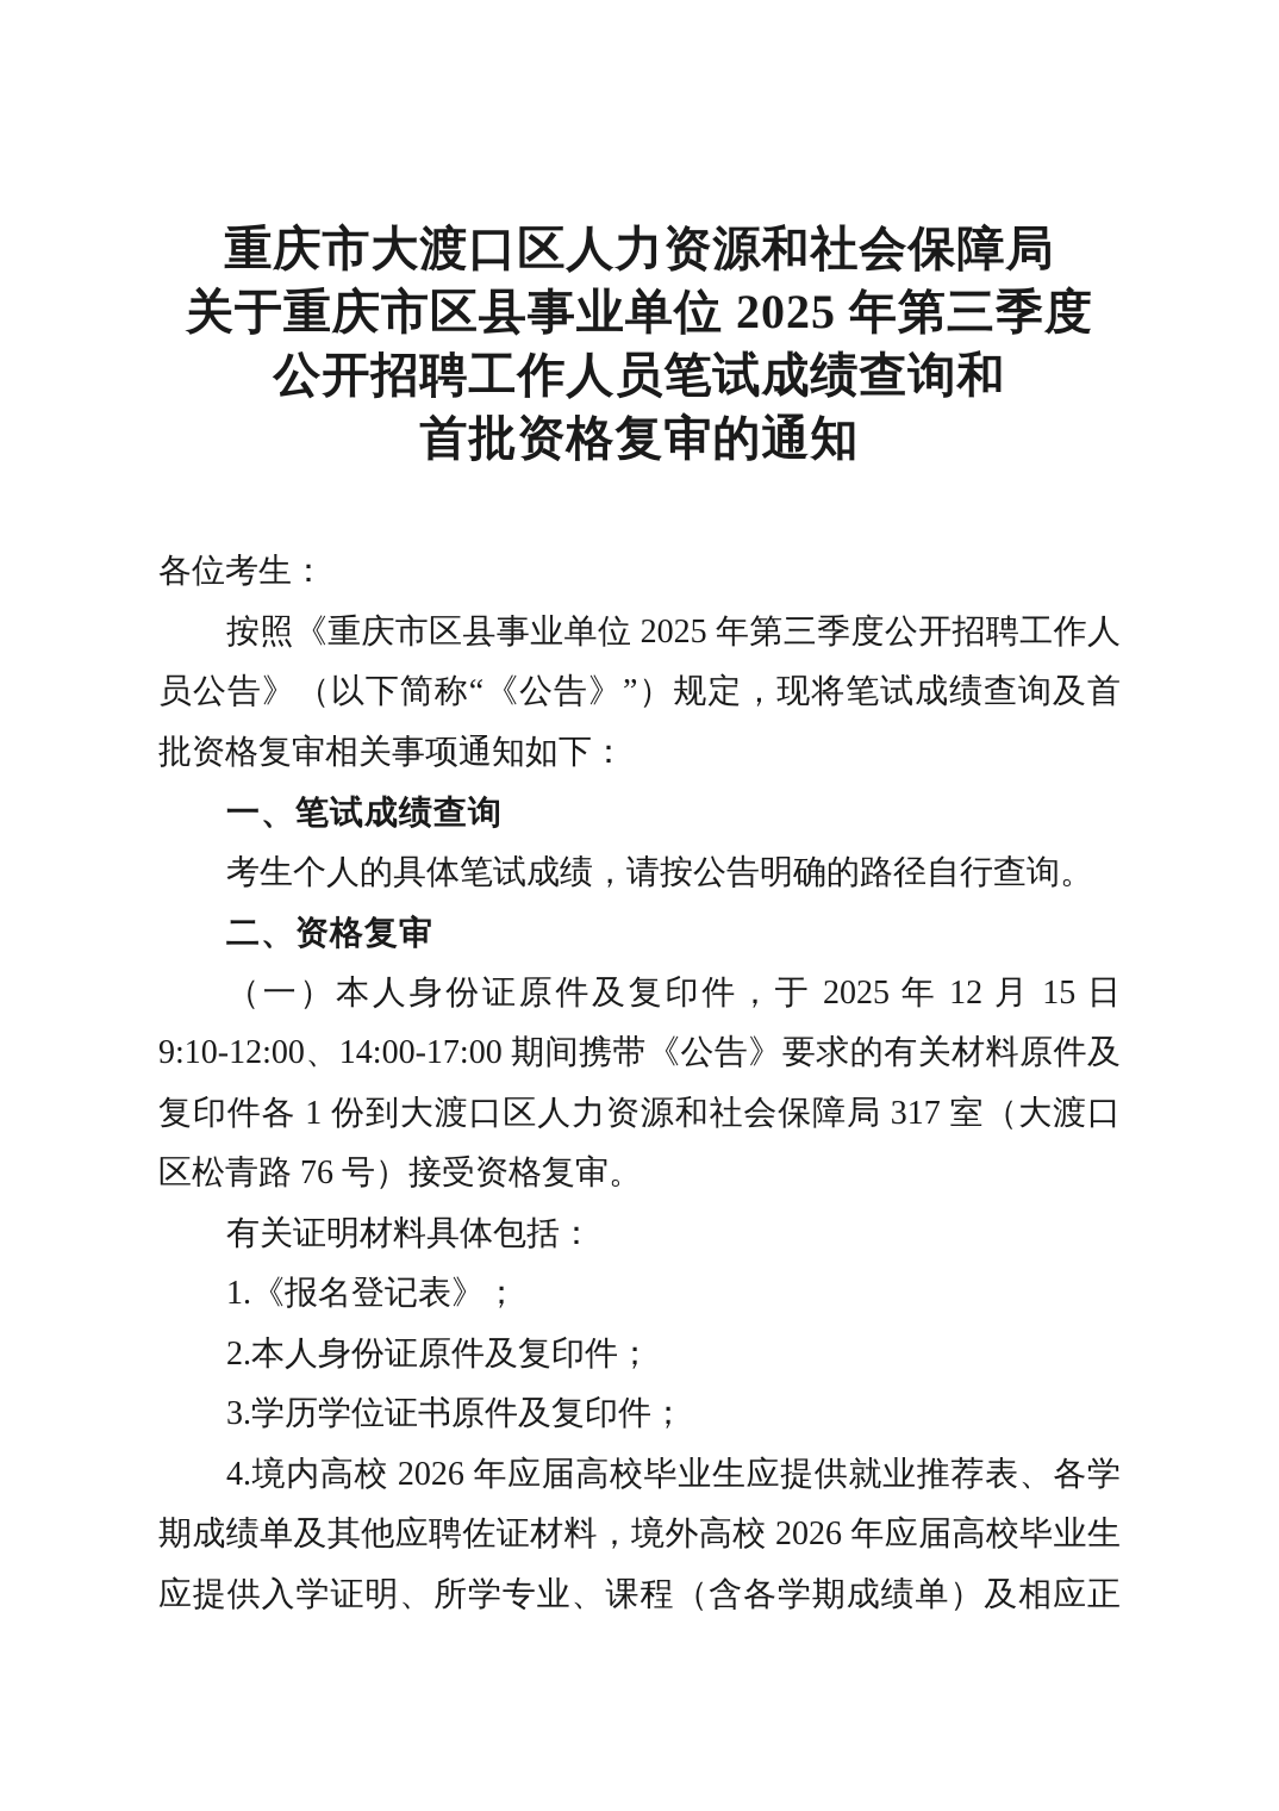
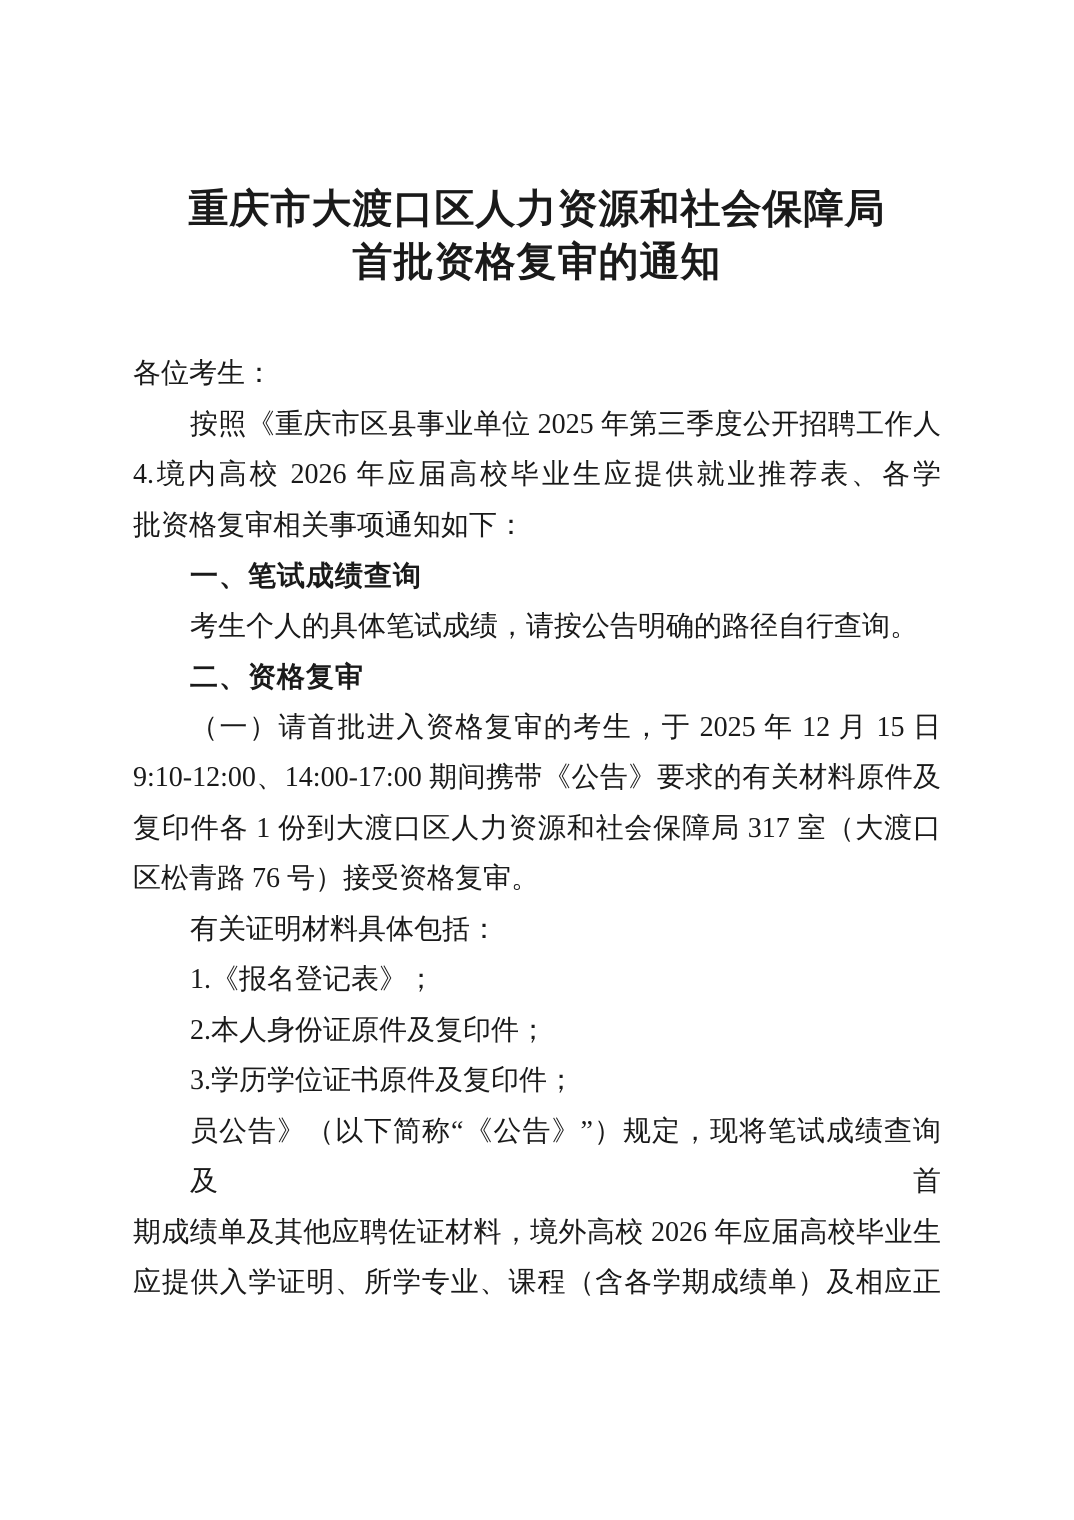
  重庆市大渡口区人力资源和社会保障局
- 关于重庆市区县事业单位 2025 年第三季度
- 公开招聘工作人员笔试成绩查询和
  首批资格复审的通知
  各位考生：
  按照《重庆市区县事业单位 2025 年第三季度公开招聘工作人
- 员公告》（以下简称“《公告》”）规定，现将笔试成绩查询及首
+ 4.境内高校 2026 年应届高校毕业生应提供就业推荐表、各学
  批资格复审相关事项通知如下：
  一、笔试成绩查询
  考生个人的具体笔试成绩，请按公告明确的路径自行查询。
  二、资格复审
- （一）本人身份证原件及复印件，于 2025 年 12 月 15 日
+ （一）请首批进入资格复审的考生，于 2025 年 12 月 15 日
  9:10-12:00、14:00-17:00 期间携带《公告》要求的有关材料原件及
  复印件各 1 份到大渡口区人力资源和社会保障局 317 室（大渡口
  区松青路 76 号）接受资格复审。
  有关证明材料具体包括：
  1.《报名登记表》；
  2.本人身份证原件及复印件；
  3.学历学位证书原件及复印件；
- 4.境内高校 2026 年应届高校毕业生应提供就业推荐表、各学
+ 员公告》（以下简称“《公告》”）规定，现将笔试成绩查询及首
  期成绩单及其他应聘佐证材料，境外高校 2026 年应届高校毕业生
  应提供入学证明、所学专业、课程（含各学期成绩单）及相应正
